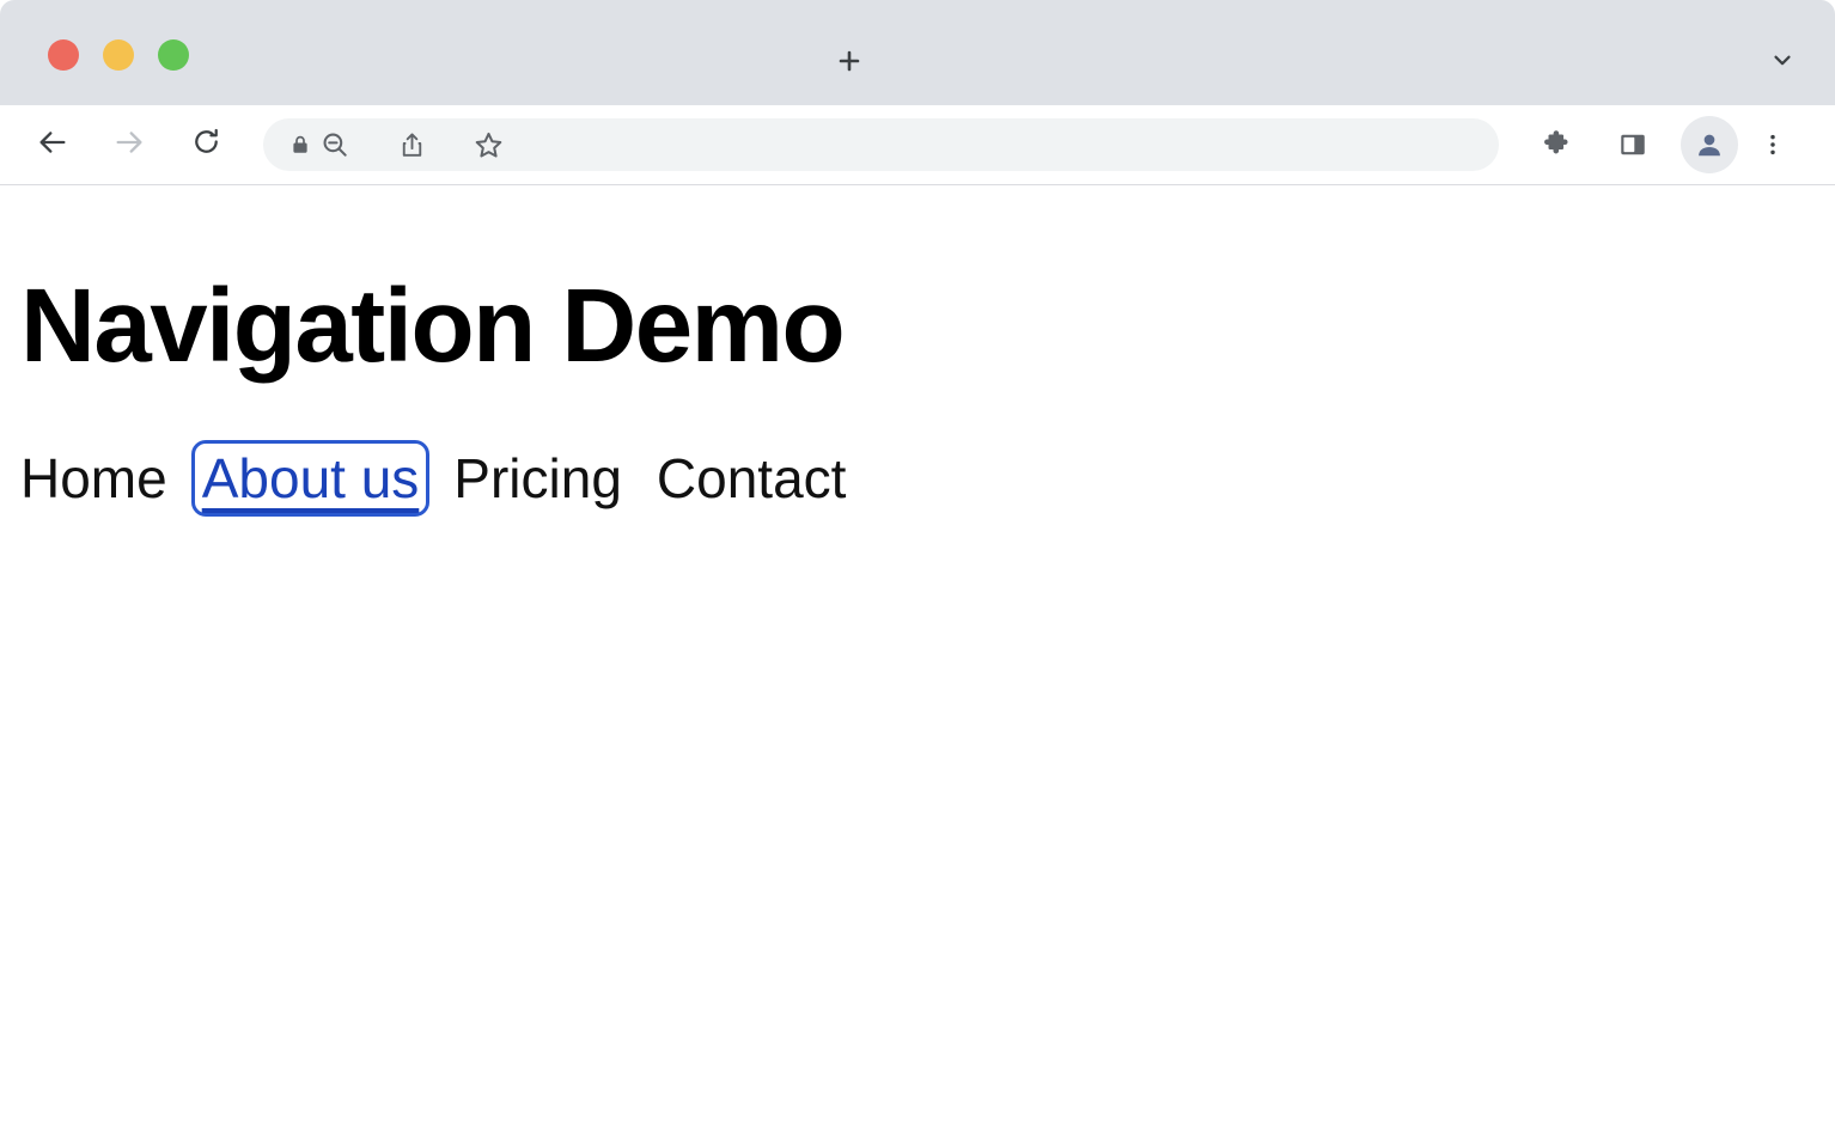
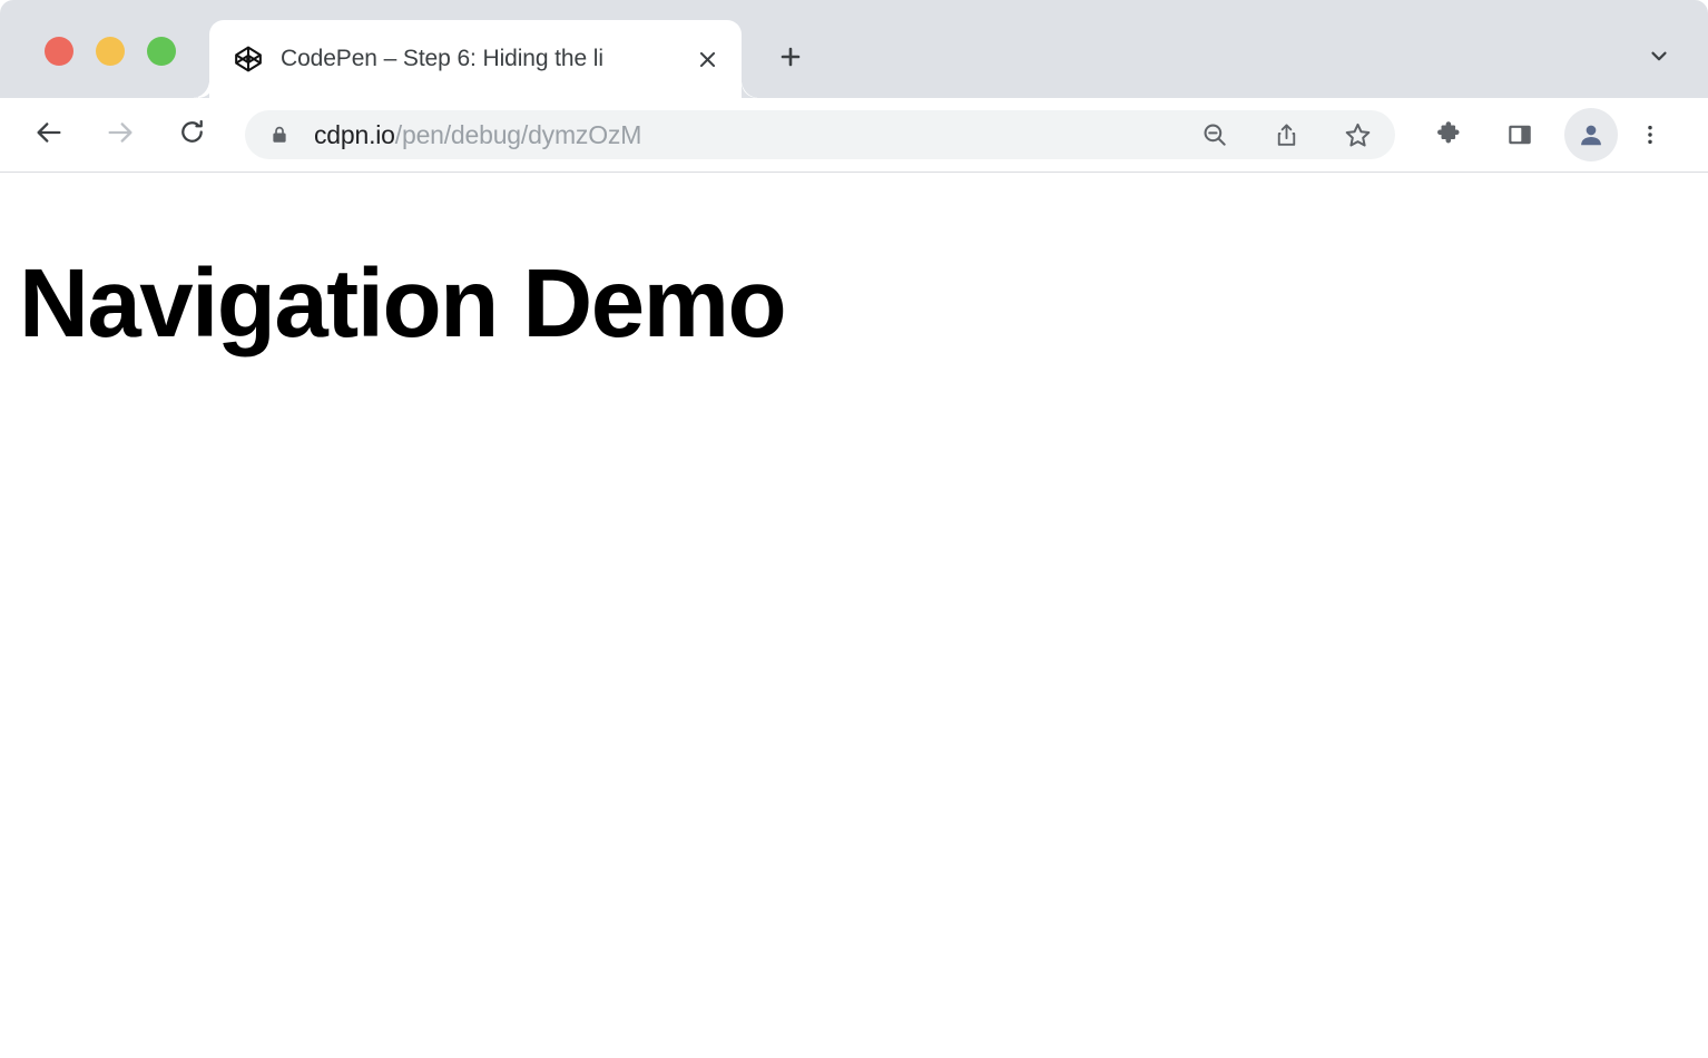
+ CodePen – Step 6: Hiding the li
+ cdpn.io/pen/debug/dymzOzM
  Navigation Demo
- Home
- About us
- Pricing
- Contact
